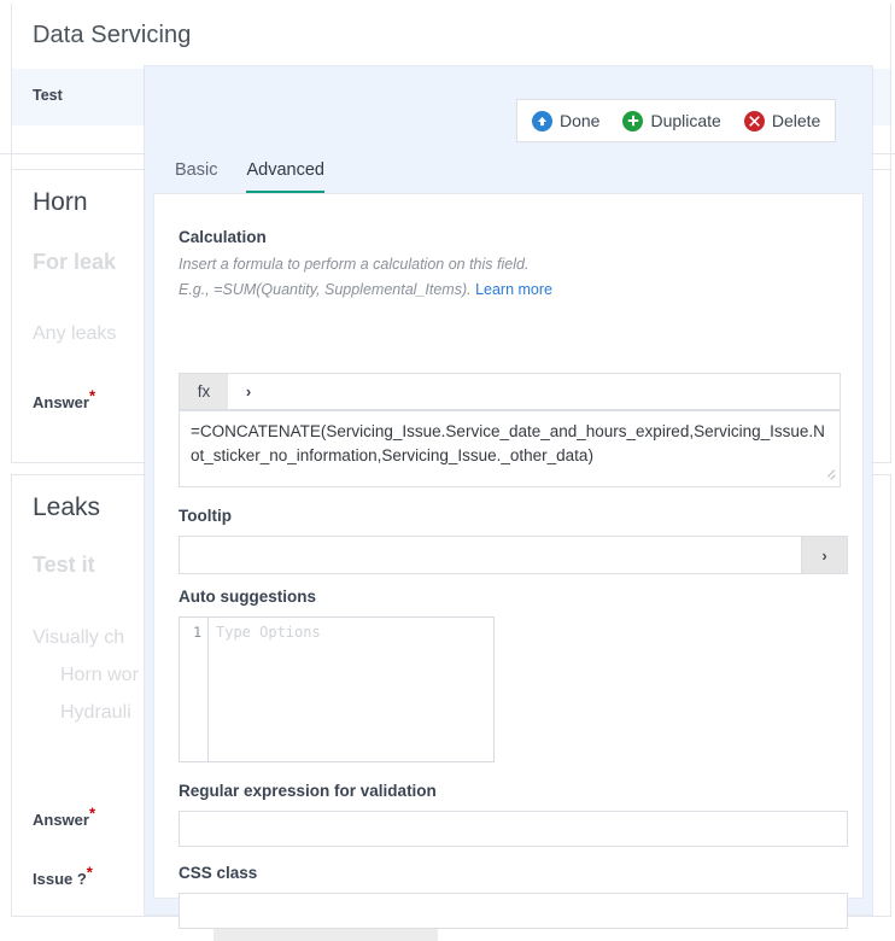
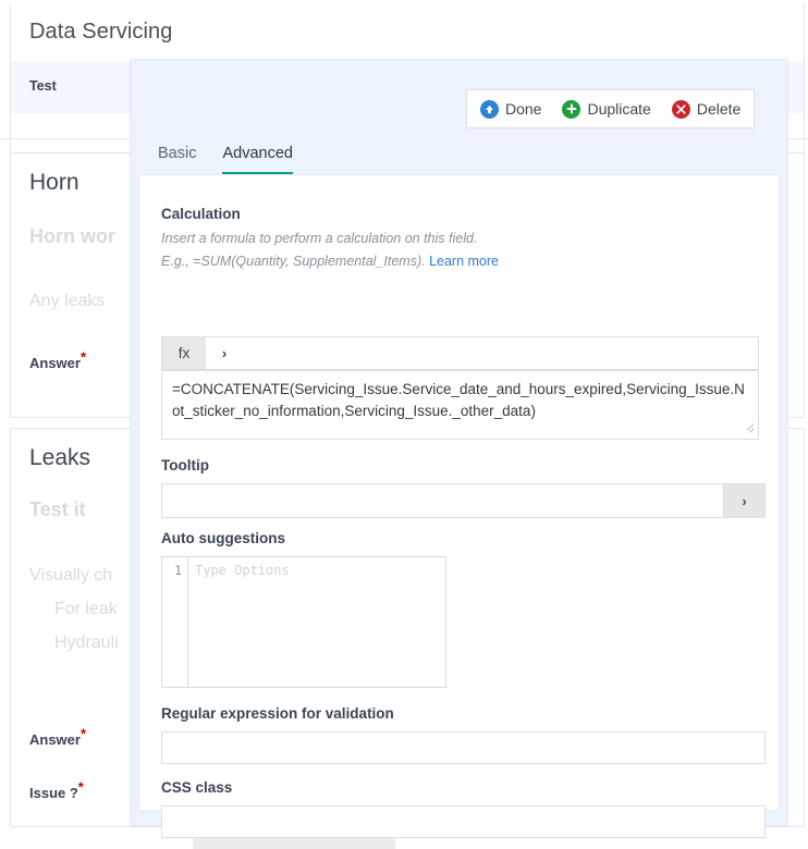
  Data Servicing
  Test
  Horn
- For leak
+ Horn wor
  Any leaks
  Answer*
  Leaks
  Test it
  Visually ch
- Horn wor
+ For leak
  Hydrauli
  Answer*
  Issue ?*
  Done
  Duplicate
  Delete
  Basic
  Advanced
  Calculation
  Insert a formula to perform a calculation on this field.
  E.g., =SUM(Quantity, Supplemental_Items). Learn more
  fx
  ›
  Tooltip
  ›
  Auto suggestions
  1
  Type Options
  Regular expression for validation
  CSS class
